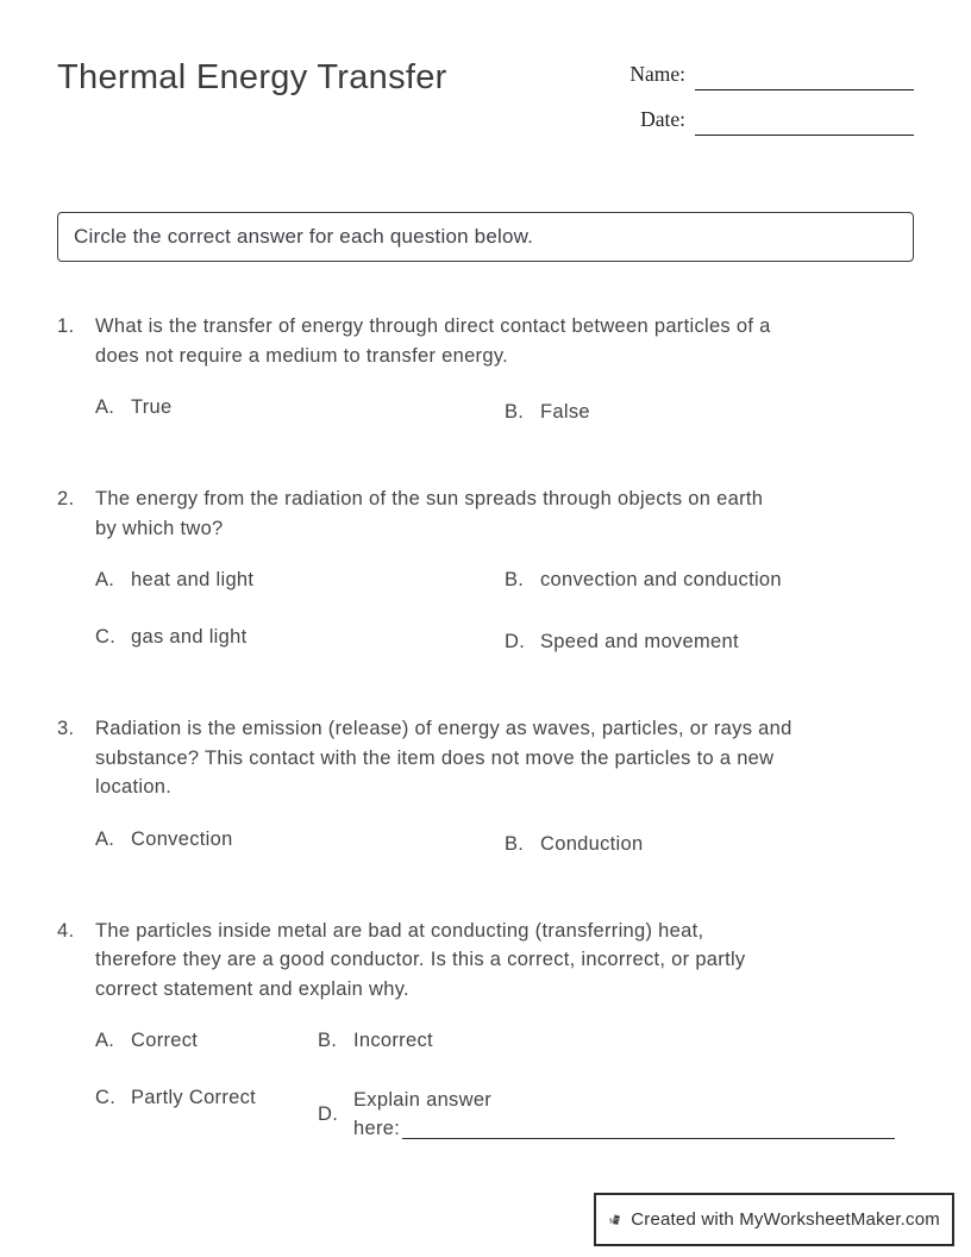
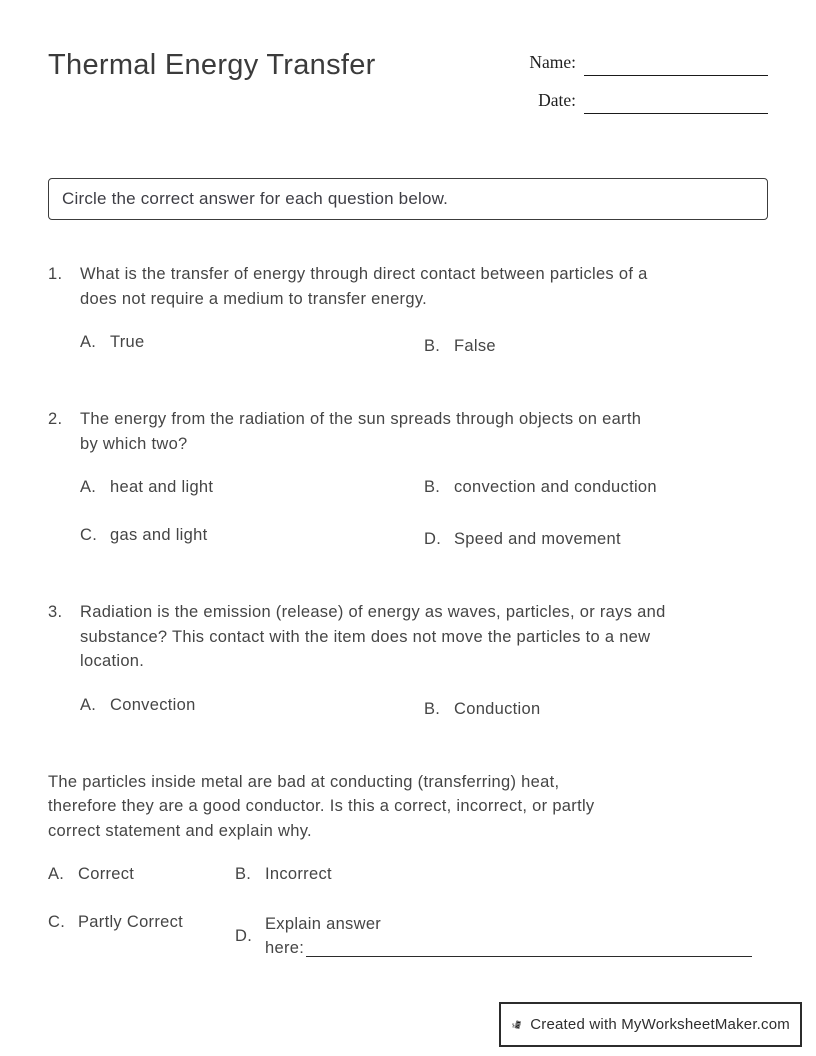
  Thermal Energy Transfer
  Name:
  Date:
  Circle the correct answer for each question below.
  1.
  What is the transfer of energy through direct contact between particles of a
  does not require a medium to transfer energy.
  A.
  True
  B.
  False
  2.
  The energy from the radiation of the sun spreads through objects on earth
  by which two?
  A.
  heat and light
  B.
  convection and conduction
  C.
  gas and light
  D.
  Speed and movement
  3.
  Radiation is the emission (release) of energy as waves, particles, or rays and
  substance? This contact with the item does not move the particles to a new
  location.
  A.
  Convection
  B.
  Conduction
- 4.
  The particles inside metal are bad at conducting (transferring) heat,
  therefore they are a good conductor. Is this a correct, incorrect, or partly
  correct statement and explain why.
  A.
  Correct
  B.
  Incorrect
  C.
  Partly Correct
  D.
  Explain answer
  here:
  Created with MyWorksheetMaker.com
